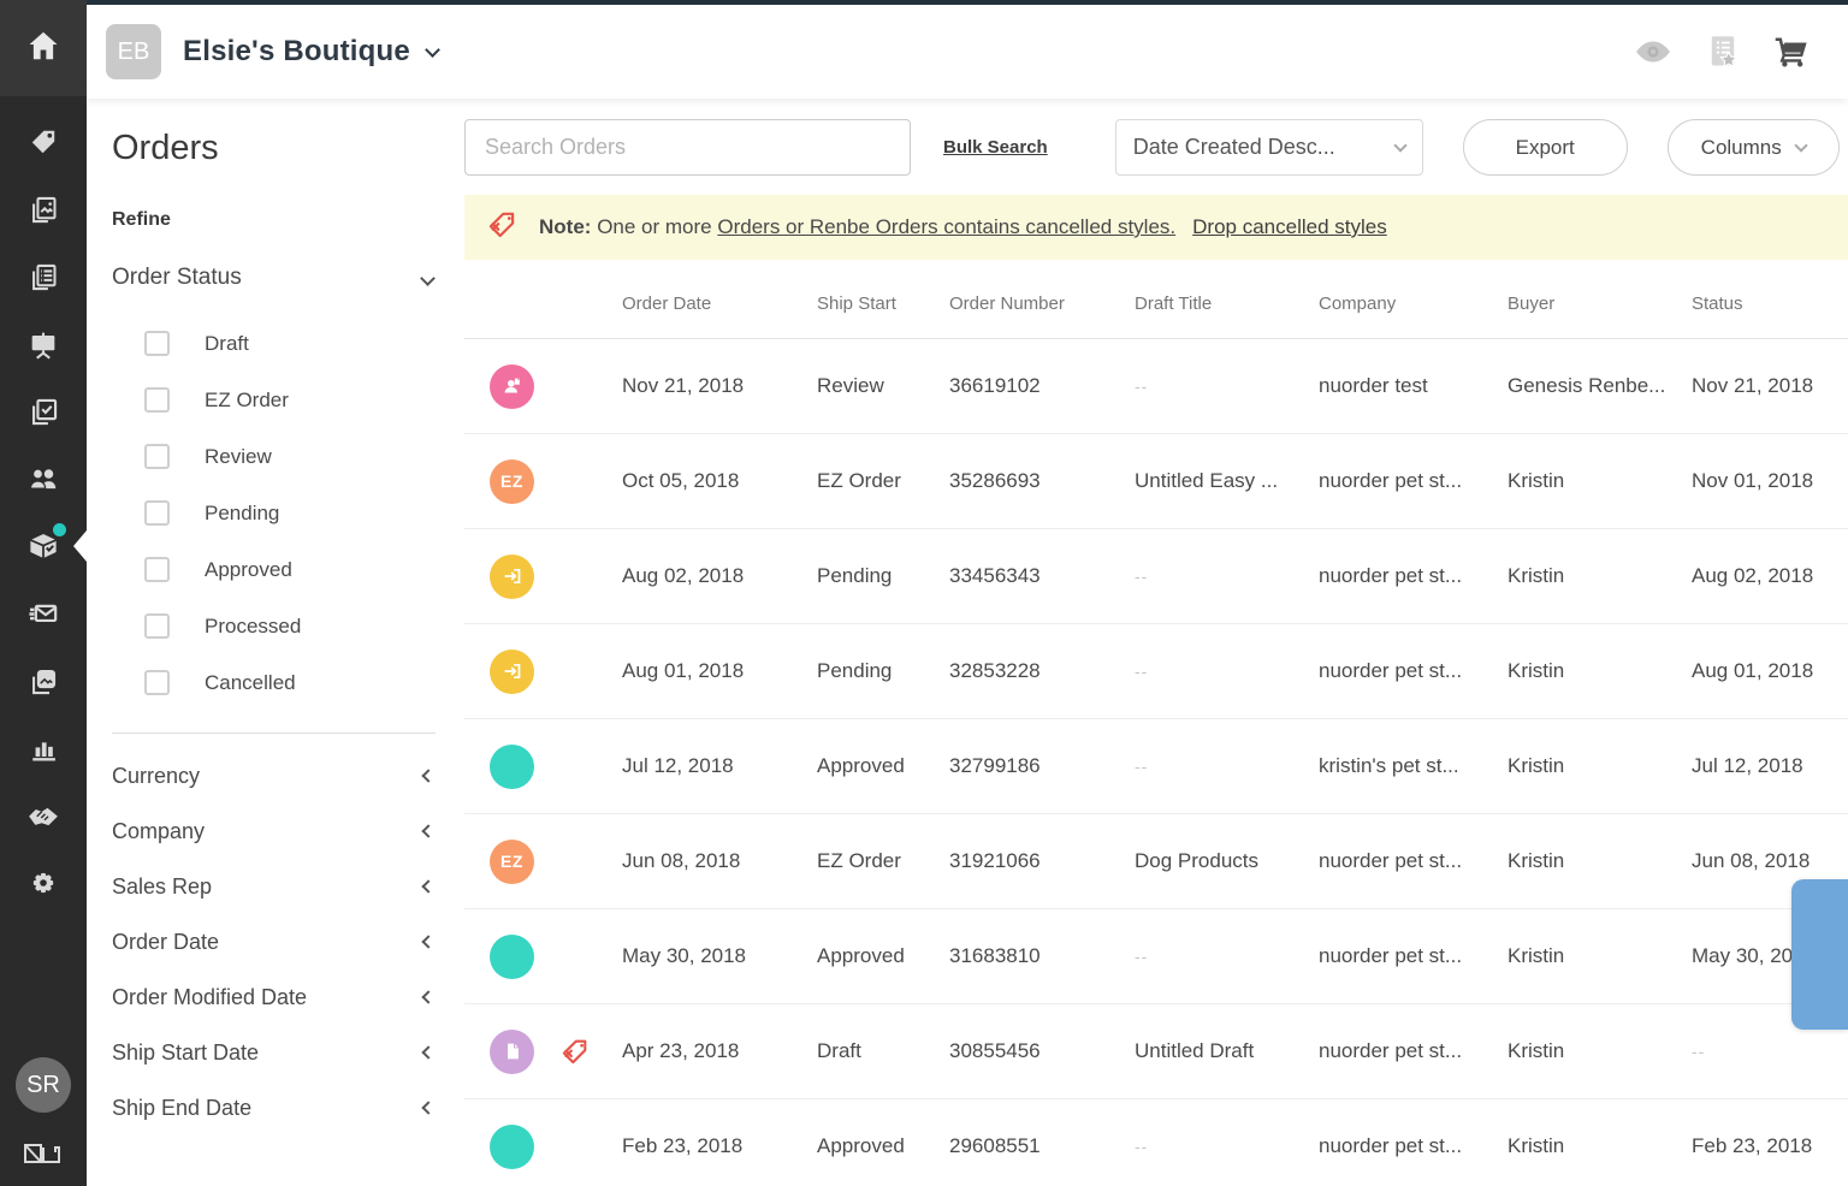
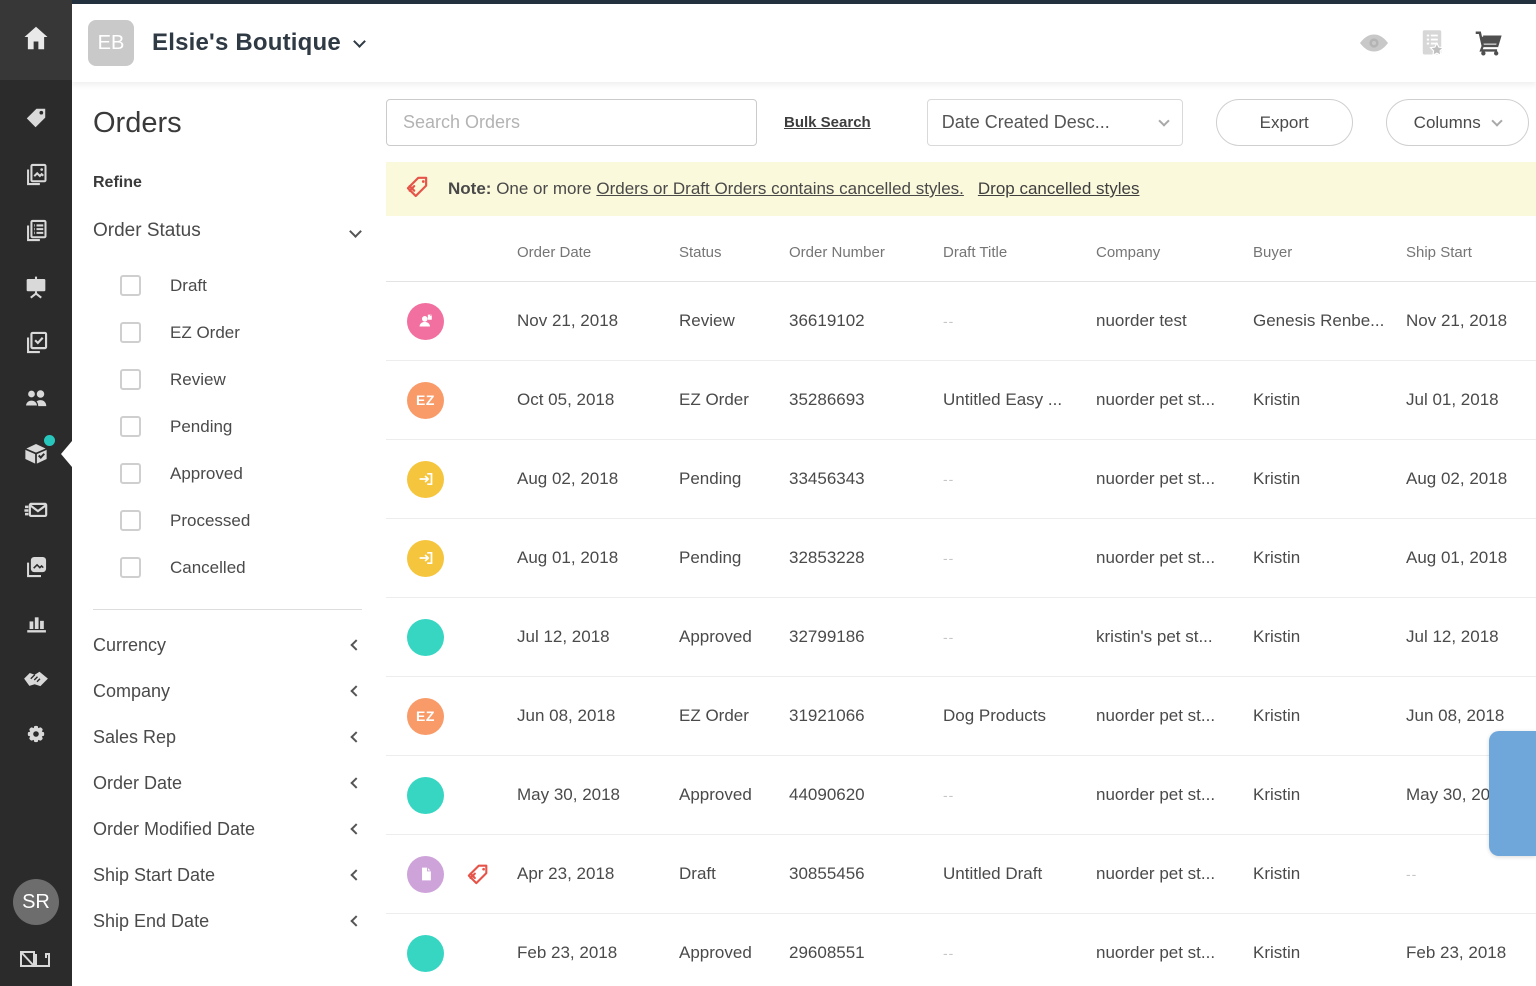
  SR
  EB
  Elsie's Boutique
  Orders
  Refine
  Order Status
  Draft
  EZ Order
  Review
  Pending
  Approved
  Processed
  Cancelled
  Currency
  Company
  Sales Rep
  Order Date
  Order Modified Date
  Ship Start Date
  Ship End Date
  Search Orders
  Bulk Search
  Date Created Desc...
  Export
  Columns
- Note: One or more Orders or Renbe Orders contains cancelled styles.
+ Note: One or more Orders or Draft Orders contains cancelled styles.
  Drop cancelled styles
  Order Date
- Ship Start
+ Status
  Order Number
  Draft Title
  Company
  Buyer
- Status
+ Ship Start
  Nov 21, 2018
  Review
  36619102
  --
  nuorder test
  Genesis Renbe...
  Nov 21, 2018
  EZ
  Oct 05, 2018
  EZ Order
  35286693
  Untitled Easy ...
  nuorder pet st...
  Kristin
- Nov 01, 2018
+ Jul 01, 2018
  Aug 02, 2018
  Pending
  33456343
  --
  nuorder pet st...
  Kristin
  Aug 02, 2018
  Aug 01, 2018
  Pending
  32853228
  --
  nuorder pet st...
  Kristin
  Aug 01, 2018
  Jul 12, 2018
  Approved
  32799186
  --
  kristin's pet st...
  Kristin
  Jul 12, 2018
  EZ
  Jun 08, 2018
  EZ Order
  31921066
  Dog Products
  nuorder pet st...
  Kristin
  Jun 08, 2018
  May 30, 2018
  Approved
- 31683810
+ 44090620
  --
  nuorder pet st...
  Kristin
  May 30, 20
  Apr 23, 2018
  Draft
  30855456
  Untitled Draft
  nuorder pet st...
  Kristin
  --
  Feb 23, 2018
  Approved
  29608551
  --
  nuorder pet st...
  Kristin
  Feb 23, 2018
